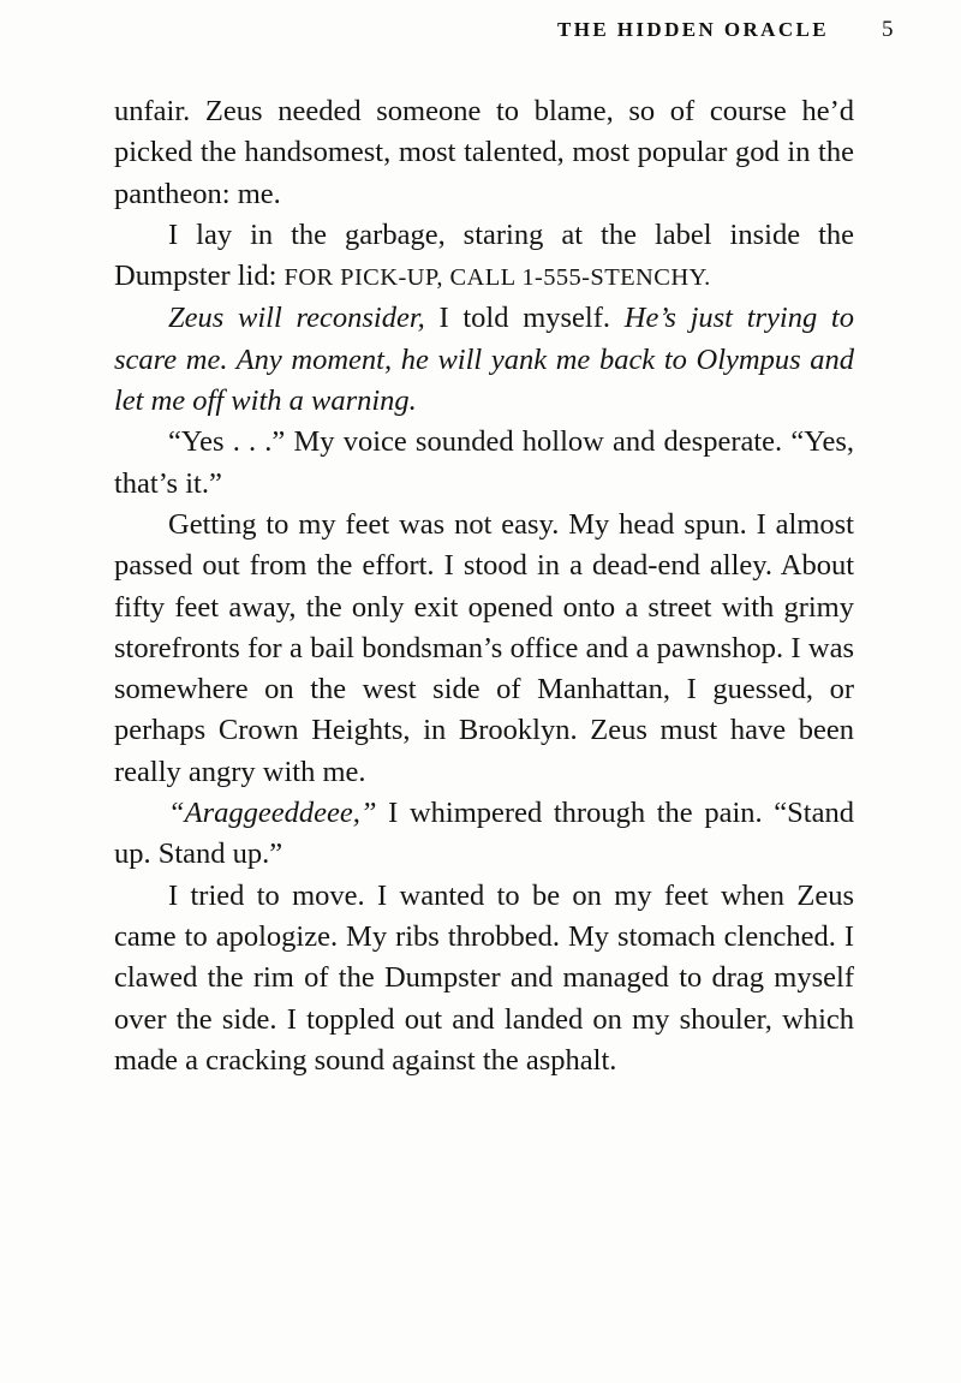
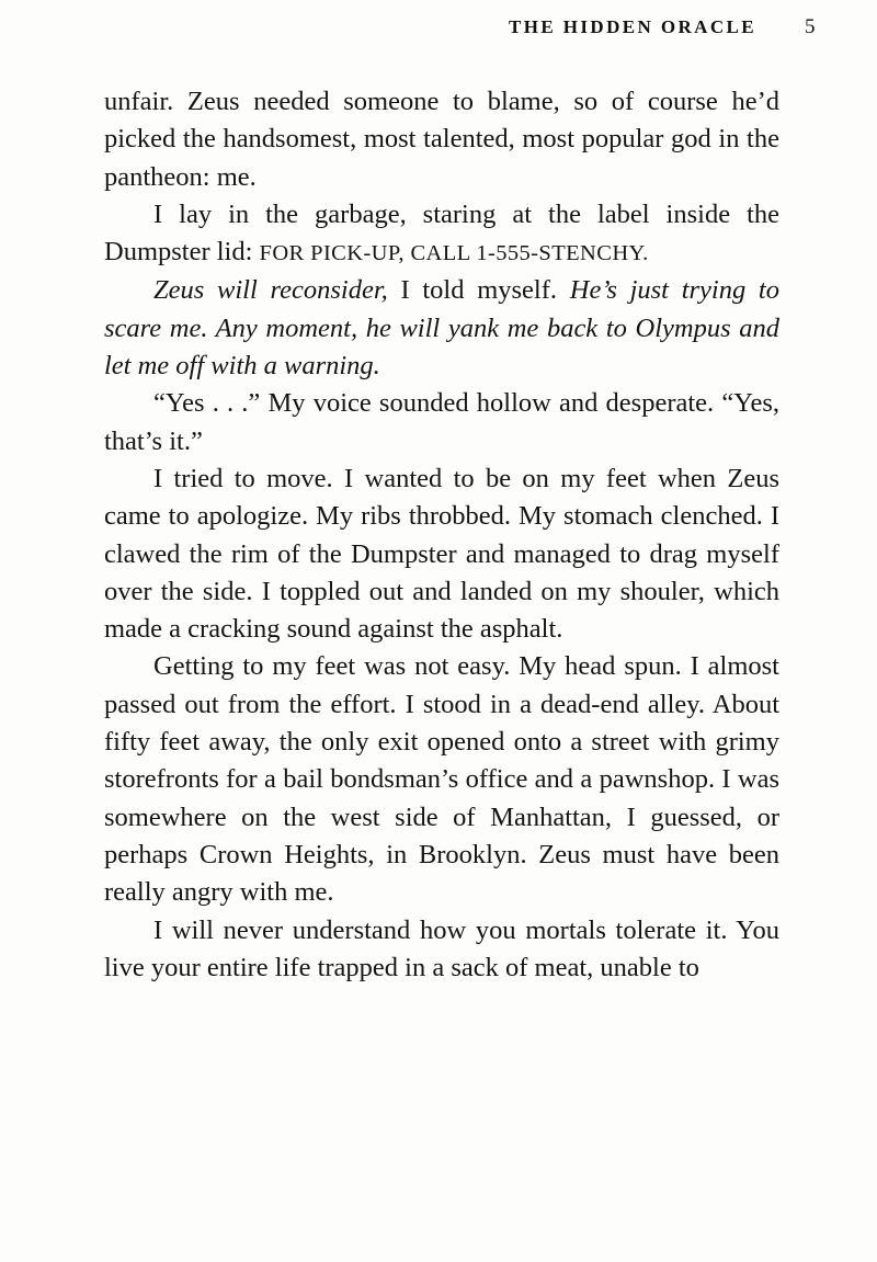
  THE HIDDEN ORACLE
  5
  unfair. Zeus needed someone to blame, so of course he’d picked the handsomest, most talented, most popular god in the pantheon: me.
  I lay in the garbage, staring at the label inside the Dumpster lid: FOR PICK-UP, CALL 1-555-STENCHY.
  Zeus will reconsider, I told myself. He’s just trying to scare me. Any moment, he will yank me back to Olympus and let me off with a warning.
  “Yes . . .” My voice sounded hollow and desperate. “Yes, that’s it.”
- Getting to my feet was not easy. My head spun. I almost passed out from the effort. I stood in a dead-end alley. About fifty feet away, the only exit opened onto a street with grimy storefronts for a bail bondsman’s office and a pawnshop. I was somewhere on the west side of Manhattan, I guessed, or perhaps Crown Heights, in Brooklyn. Zeus must have been really angry with me.
+ I tried to move. I wanted to be on my feet when Zeus came to apologize. My ribs throbbed. My stomach clenched. I clawed the rim of the Dumpster and managed to drag myself over the side. I toppled out and landed on my shoul­er, which made a cracking sound against the asphalt.
- “Araggeeddeee,” I whimpered through the pain. “Stand up. Stand up.”
- I tried to move. I wanted to be on my feet when Zeus came to apologize. My ribs throbbed. My stomach clenched. I clawed the rim of the Dumpster and managed to drag myself over the side. I toppled out and landed on my shoul­er, which made a cracking sound against the asphalt.
+ Getting to my feet was not easy. My head spun. I almost passed out from the effort. I stood in a dead-end alley. About fifty feet away, the only exit opened onto a street with grimy storefronts for a bail bondsman’s office and a pawnshop. I was somewhere on the west side of Manhattan, I guessed, or perhaps Crown Heights, in Brooklyn. Zeus must have been really angry with me.
+ I will never understand how you mortals tolerate it. You live your entire life trapped in a sack of meat, unable to
